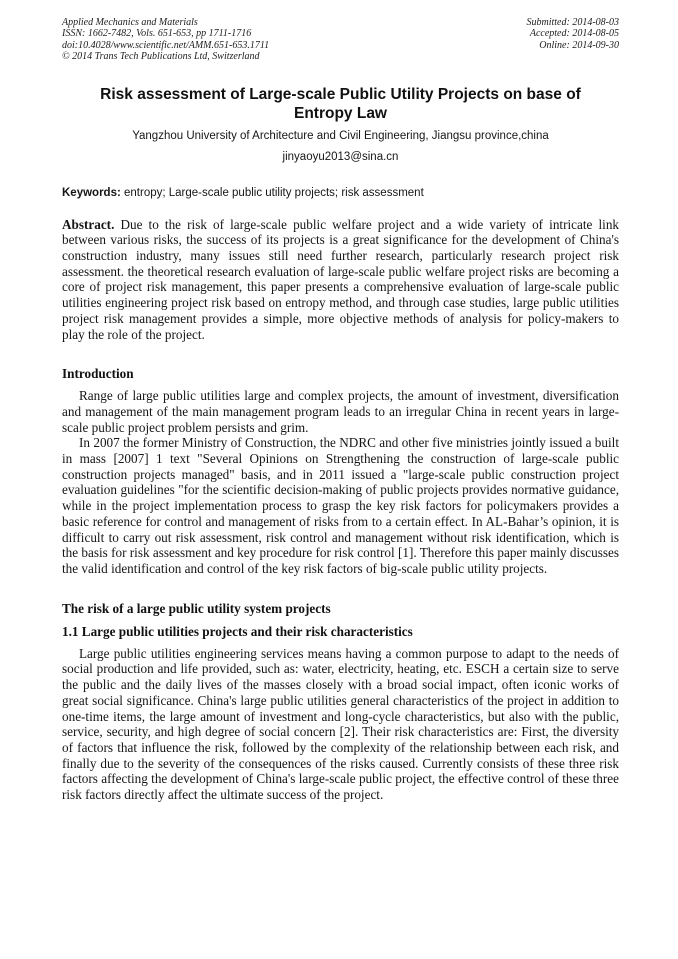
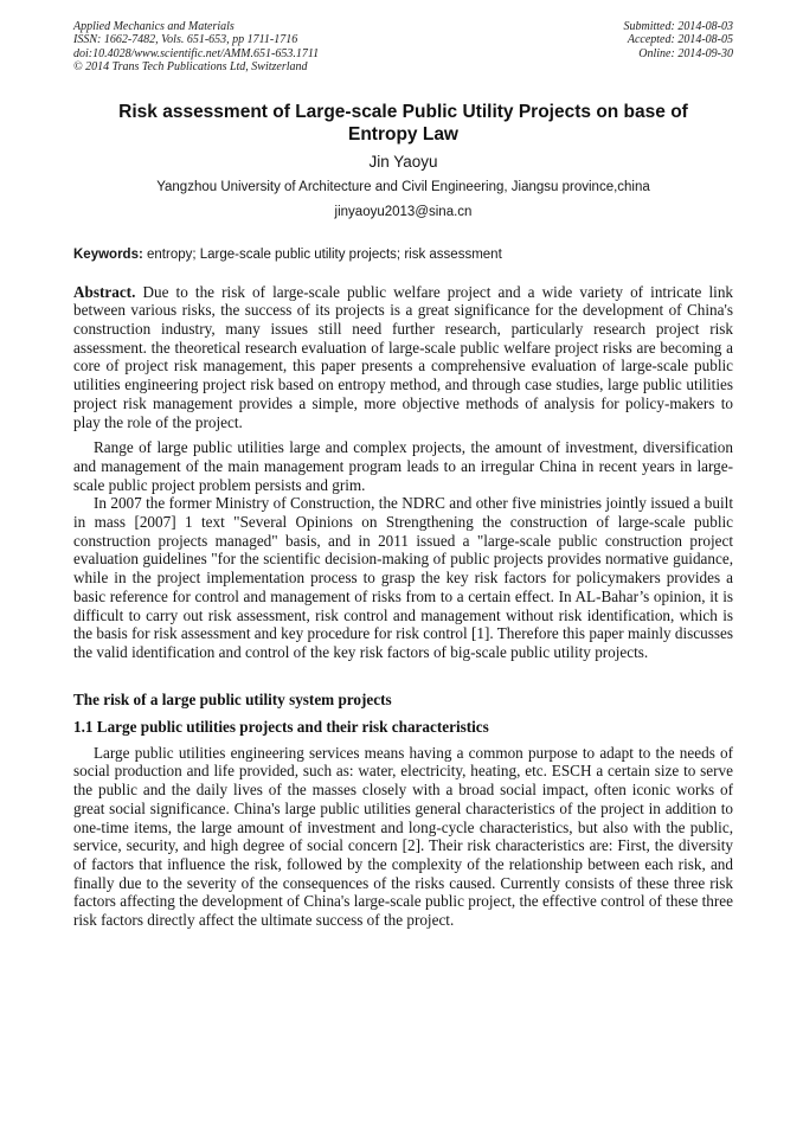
  Applied Mechanics and Materials
  ISSN: 1662-7482, Vols. 651-653, pp 1711-1716
  doi:10.4028/www.scientific.net/AMM.651-653.1711
  © 2014 Trans Tech Publications Ltd, Switzerland
  Submitted: 2014-08-03
  Accepted: 2014-08-05
  Online: 2014-09-30
  Risk assessment of Large-scale Public Utility Projects on base of Entropy Law
+ Jin Yaoyu
  Yangzhou University of Architecture and Civil Engineering, Jiangsu province,china
  jinyaoyu2013@sina.cn
  Keywords: entropy; Large-scale public utility projects; risk assessment
  Abstract. Due to the risk of large-scale public welfare project and a wide variety of intricate link between various risks, the success of its projects is a great significance for the development of China's construction industry, many issues still need further research, particularly research project risk assessment. the theoretical research evaluation of large-scale public welfare project risks are becoming a core of project risk management, this paper presents a comprehensive evaluation of large-scale public utilities engineering project risk based on entropy method, and through case studies, large public utilities project risk management provides a simple, more objective methods of analysis for policy-makers to play the role of the project.
- Introduction
  Range of large public utilities large and complex projects, the amount of investment, diversification and management of the main management program leads to an irregular China in recent years in large-scale public project problem persists and grim.
  In 2007 the former Ministry of Construction, the NDRC and other five ministries jointly issued a built in mass [2007] 1 text "Several Opinions on Strengthening the construction of large-scale public construction projects managed" basis, and in 2011 issued a "large-scale public construction project evaluation guidelines "for the scientific decision-making of public projects provides normative guidance, while in the project implementation process to grasp the key risk factors for policymakers provides a basic reference for control and management of risks from to a certain effect. In AL-Bahar’s opinion, it is difficult to carry out risk assessment, risk control and management without risk identification, which is the basis for risk assessment and key procedure for risk control [1]. Therefore this paper mainly discusses the valid identification and control of the key risk factors of big-scale public utility projects.
  The risk of a large public utility system projects
  1.1 Large public utilities projects and their risk characteristics
  Large public utilities engineering services means having a common purpose to adapt to the needs of social production and life provided, such as: water, electricity, heating, etc. ESCH a certain size to serve the public and the daily lives of the masses closely with a broad social impact, often iconic works of great social significance. China's large public utilities general characteristics of the project in addition to one-time items, the large amount of investment and long-cycle characteristics, but also with the public, service, security, and high degree of social concern [2]. Their risk characteristics are: First, the diversity of factors that influence the risk, followed by the complexity of the relationship between each risk, and finally due to the severity of the consequences of the risks caused. Currently consists of these three risk factors affecting the development of China's large-scale public project, the effective control of these three risk factors directly affect the ultimate success of the project.
